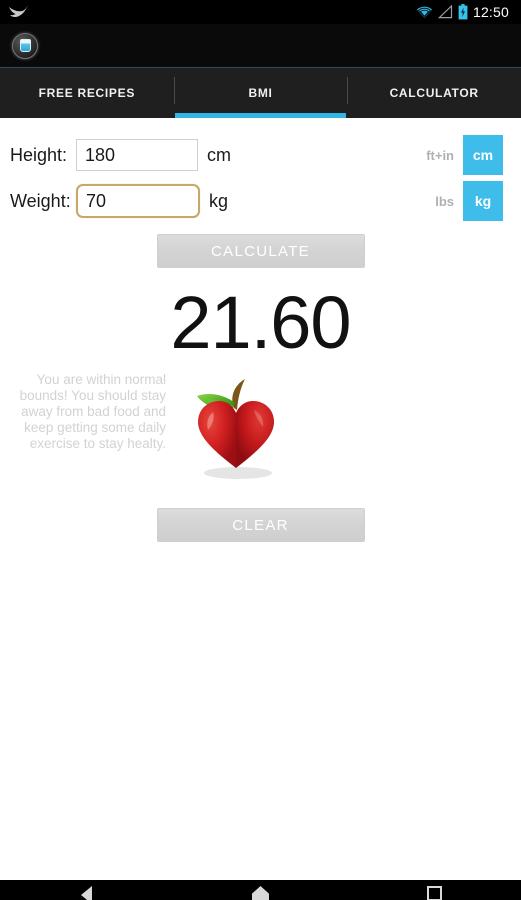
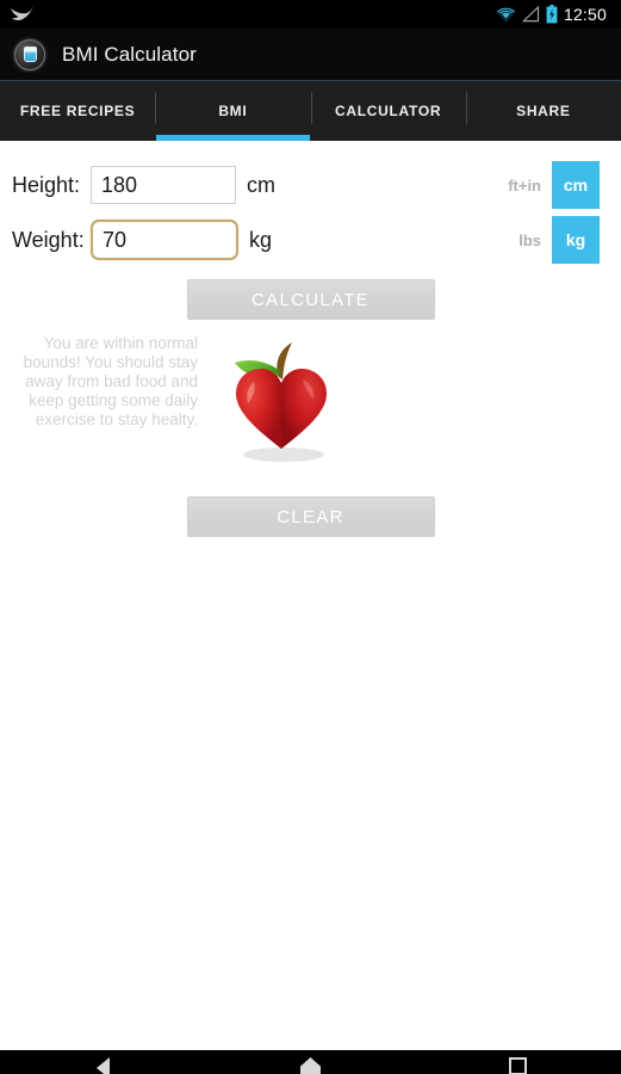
  12:50
+ BMI Calculator
  FREE RECIPES
  BMI
  CALCULATOR
+ SHARE
  Height:
  180
  cm
  ft+in
  cm
  Weight:
  70
  kg
  lbs
  kg
  CALCULATE
- 21.60
  You are within normal bounds! You should stay away from bad food and keep getting some daily exercise to stay healty.
  CLEAR
